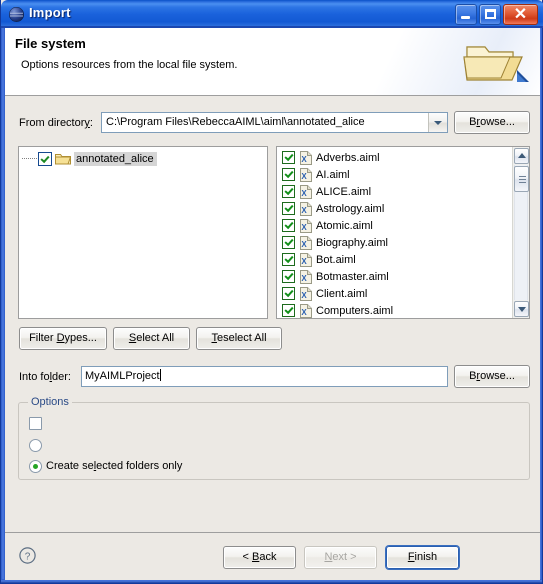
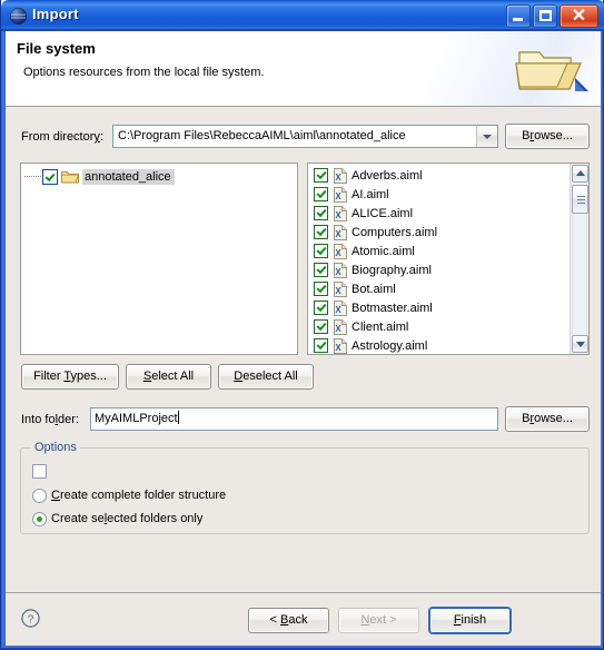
  Import
  ✕
  File system
  Options resources from the local file system.
  From directory:
  C:\Program Files\RebeccaAIML\aiml\annotated_alice
  Browse...
  annotated_alice
  X
  Adverbs.aiml
  X
  AI.aiml
  X
  ALICE.aiml
  X
- Astrology.aiml
+ Computers.aiml
  X
  Atomic.aiml
  X
  Biography.aiml
  X
  Bot.aiml
  X
  Botmaster.aiml
  X
  Client.aiml
  X
- Computers.aiml
+ Astrology.aiml
- Filter Dypes...
+ Filter Types...
  Select All
- Teselect All
+ Deselect All
  Into folder:
  MyAIMLProject
  Browse...
  Options
+ Create complete folder structure
  Create selected folders only
  ?
  < Back
  Next >
  Finish
